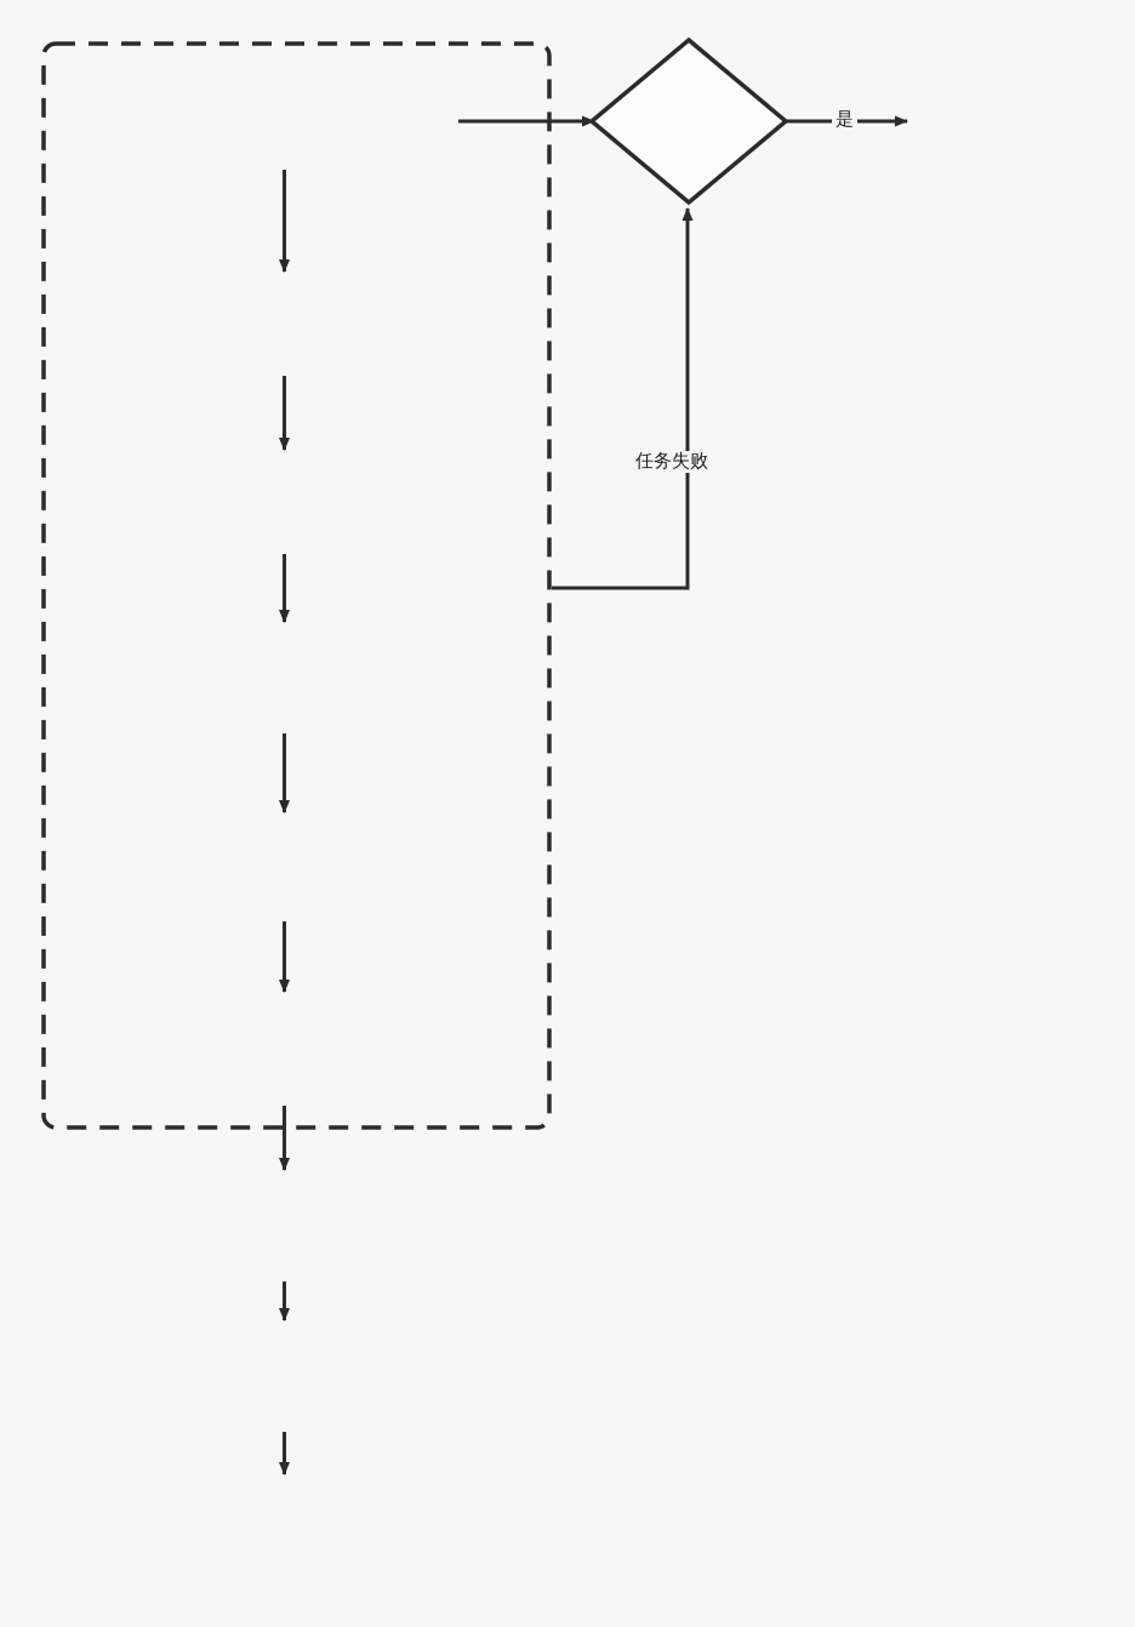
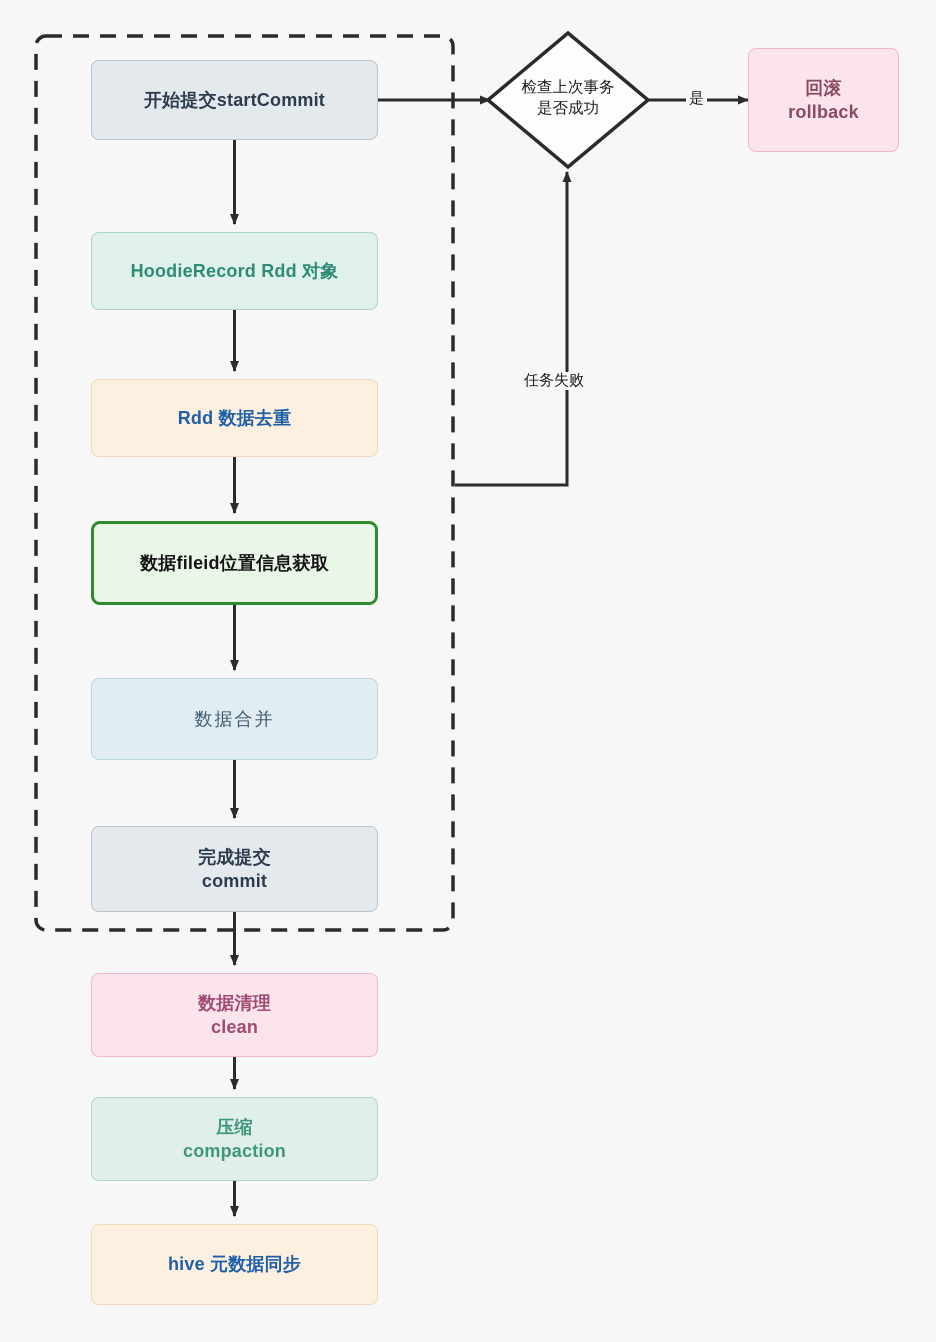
+ 检查上次事务
+ 是否成功
+ 开始提交startCommit
+ HoodieRecord Rdd 对象
+ Rdd 数据去重
+ 数据fileid位置信息获取
+ 数据合并
+ 完成提交
+ commit
+ 数据清理
+ clean
+ 压缩
+ compaction
+ hive 元数据同步
+ 回滚
+ rollback
  是
  任务失败
